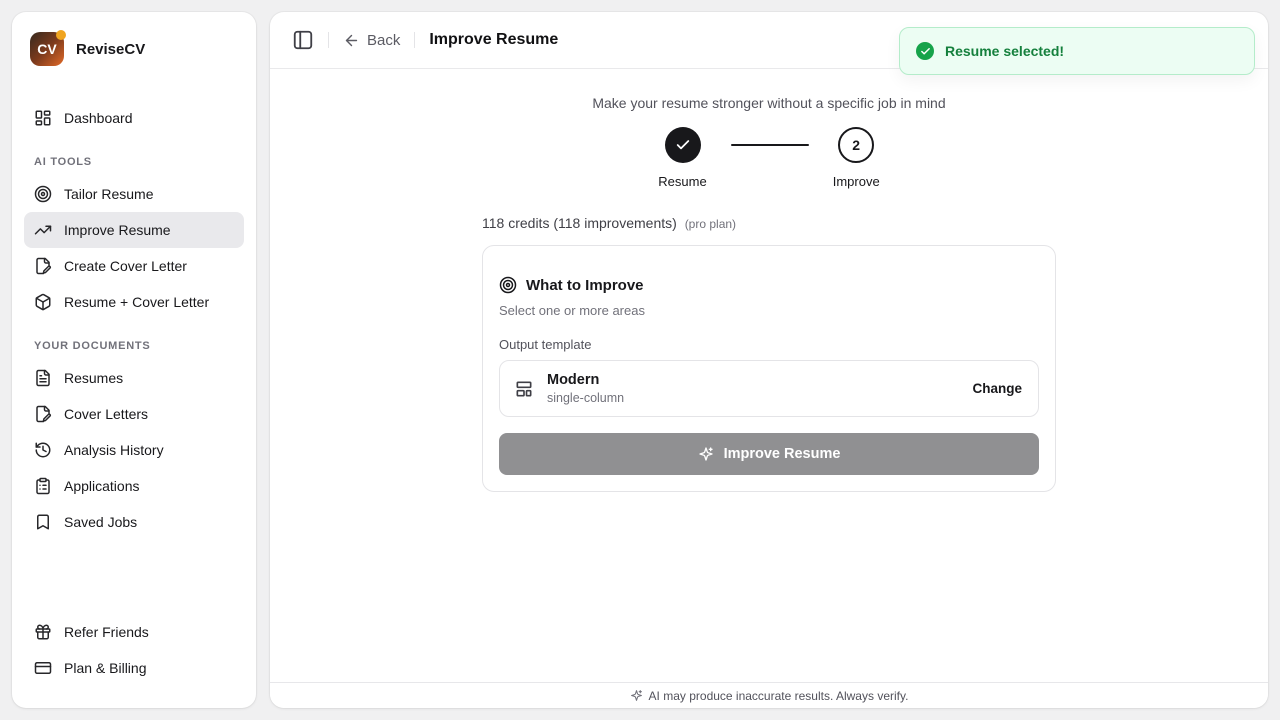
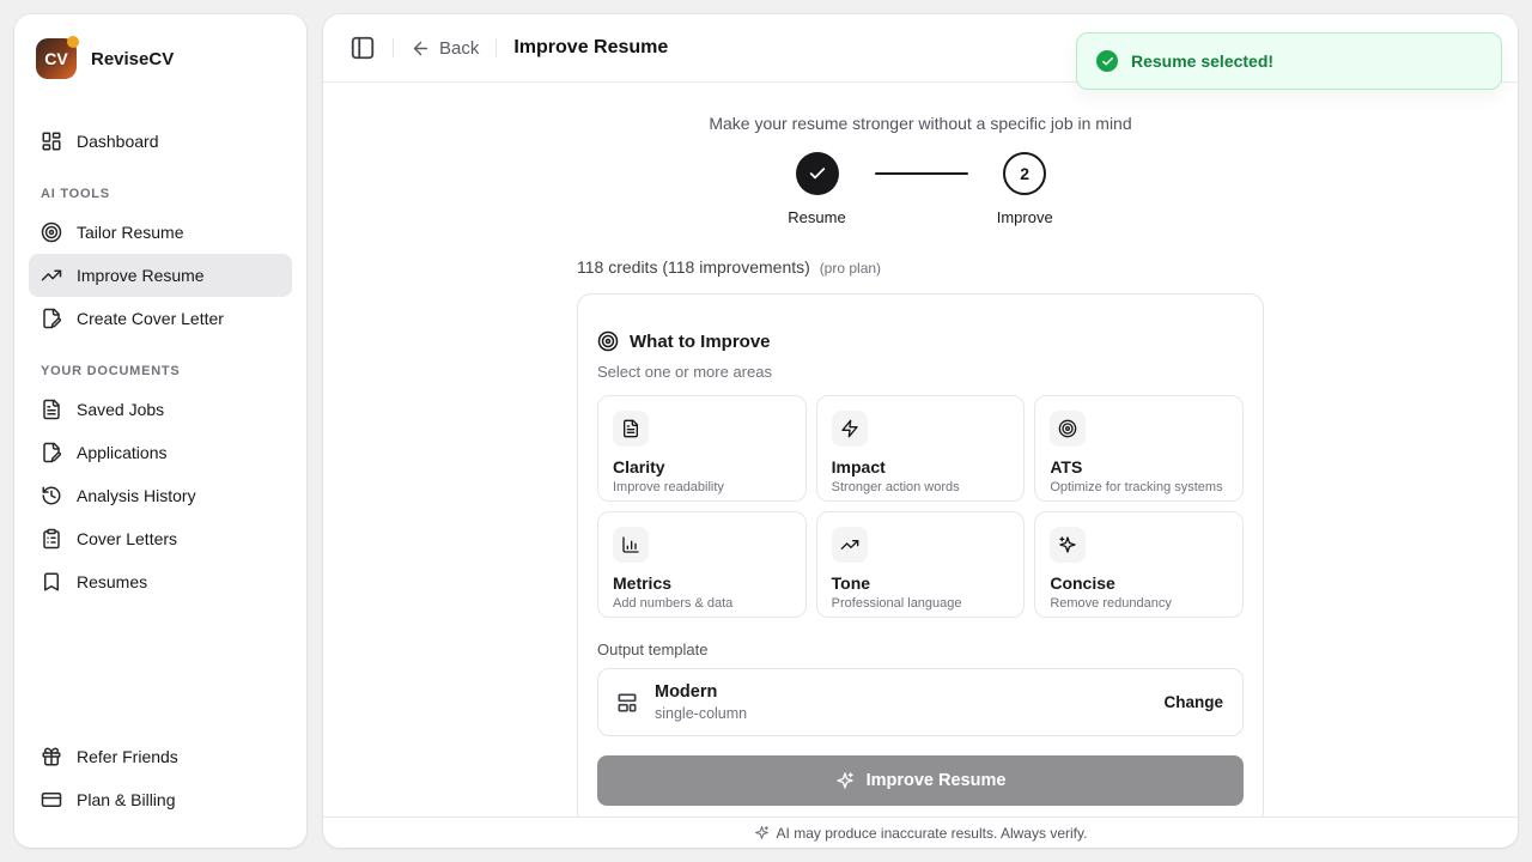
  CV
  ReviseCV
  Dashboard
  AI TOOLS
  Tailor Resume
  Improve Resume
  Create Cover Letter
- Resume + Cover Letter
  YOUR DOCUMENTS
- Resumes
+ Saved Jobs
- Cover Letters
+ Applications
  Analysis History
- Applications
+ Cover Letters
- Saved Jobs
+ Resumes
  Refer Friends
  Plan & Billing
  Back
  Improve Resume
  Make your resume stronger without a specific job in mind
  Resume
  2
  Improve
  118 credits (118 improvements) (pro plan)
  What to Improve
  Select one or more areas
+ Clarity
+ Improve readability
+ Impact
+ Stronger action words
+ ATS
+ Optimize for tracking systems
+ Metrics
+ Add numbers & data
+ Tone
+ Professional language
+ Concise
+ Remove redundancy
  Output template
  Modern
  single-column
  Change
  Improve Resume
  AI may produce inaccurate results. Always verify.
  Resume selected!
